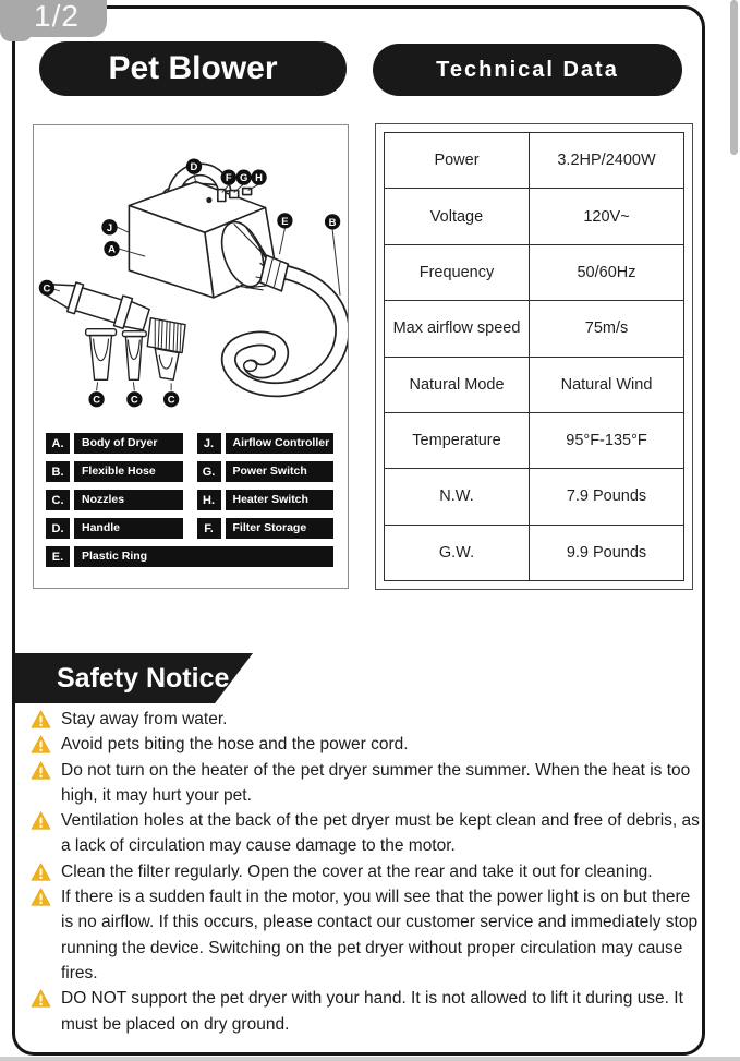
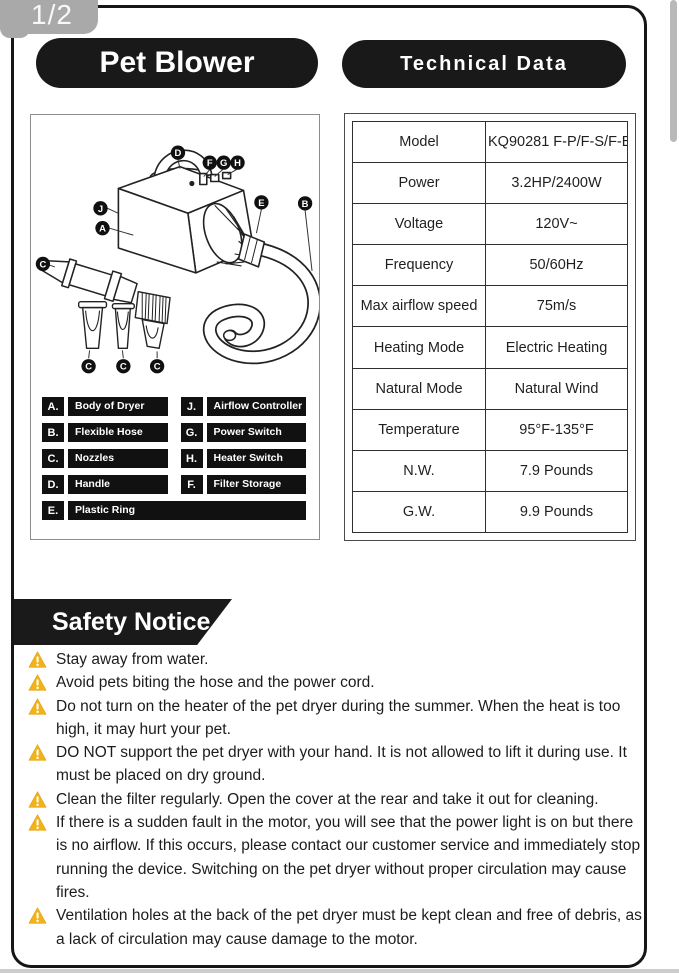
  1/2
  Pet Blower
  Technical Data
  D
  F
  G
  H
  J
  A
  E
  B
  C
  C
  C
  C
  A.
  Body of Dryer
  J.
  Airflow Controller
  B.
  Flexible Hose
  G.
  Power Switch
  C.
  Nozzles
  H.
  Heater Switch
  D.
  Handle
  F.
  Filter Storage
  E.
  Plastic Ring
+ Model	KQ90281 F-P/F-S/F-B
  Power	3.2HP/2400W
  Voltage	120V~
  Frequency	50/60Hz
  Max airflow speed	75m/s
+ Heating Mode	Electric Heating
  Natural Mode	Natural Wind
  Temperature	95°F-135°F
  N.W.	7.9 Pounds
  G.W.	9.9 Pounds
  Safety Notice
  Stay away from water.
  Avoid pets biting the hose and the power cord.
- Do not turn on the heater of the pet dryer summer the summer. When the heat is too high, it may hurt your pet.
+ Do not turn on the heater of the pet dryer during the summer. When the heat is too high, it may hurt your pet.
- Ventilation holes at the back of the pet dryer must be kept clean and free of debris, as a lack of circulation may cause damage to the motor.
+ DO NOT support the pet dryer with your hand. It is not allowed to lift it during use. It must be placed on dry ground.
  Clean the filter regularly. Open the cover at the rear and take it out for cleaning.
  If there is a sudden fault in the motor, you will see that the power light is on but there is no airflow. If this occurs, please contact our customer service and immediately stop running the device. Switching on the pet dryer without proper circulation may cause fires.
- DO NOT support the pet dryer with your hand. It is not allowed to lift it during use. It must be placed on dry ground.
+ Ventilation holes at the back of the pet dryer must be kept clean and free of debris, as a lack of circulation may cause damage to the motor.
